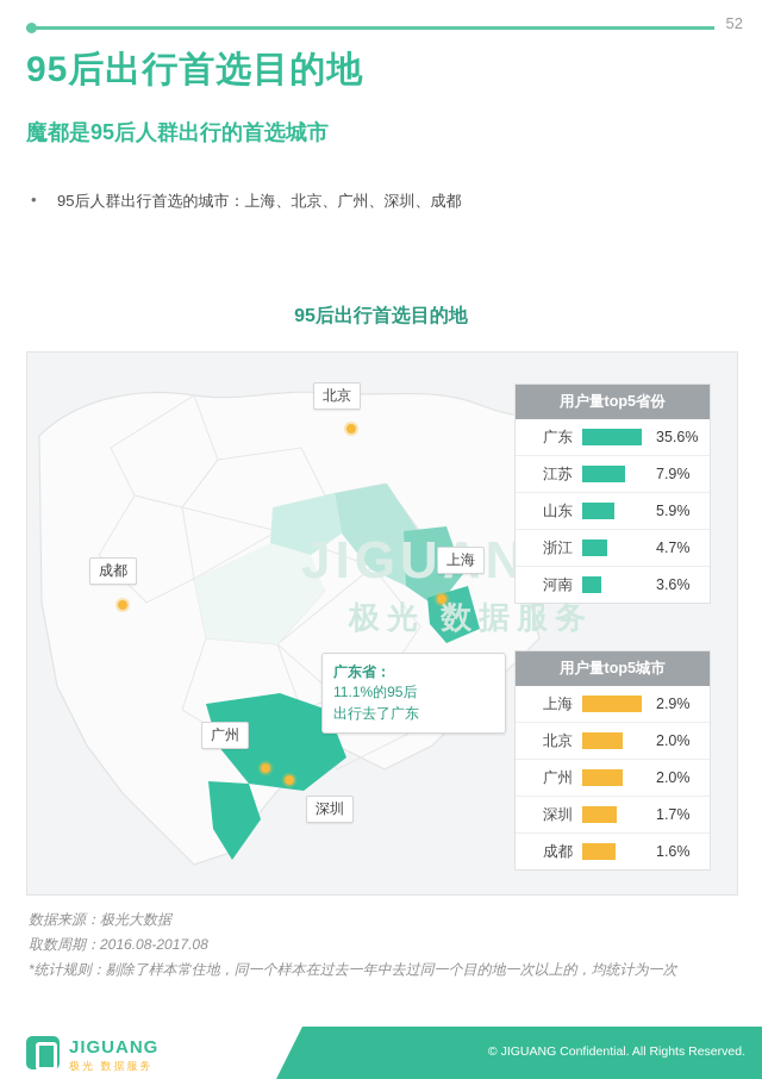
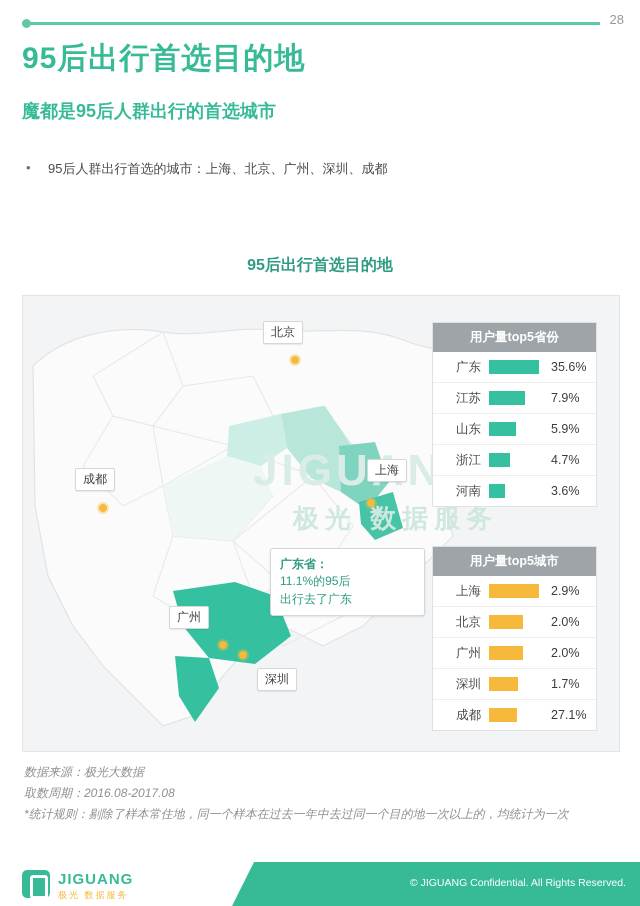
- 52
+ 28
  95后出行首选目的地
  魔都是95后人群出行的首选城市
  •
  95后人群出行首选的城市：上海、北京、广州、深圳、成都
  95后出行首选目的地
  JIGUN
  极光 数据服务
  北京
  成都
  上海
  广州
  深圳
  广东省：
  11.1%的95后
  出行去了广东
  用户量top5省份
  广东
  35.6%
  江苏
  7.9%
  山东
  5.9%
  浙江
  4.7%
  河南
  3.6%
  用户量top5城市
  上海
  2.9%
  北京
  2.0%
  广州
  2.0%
  深圳
  1.7%
  成都
- 1.6%
+ 27.1%
  数据来源：极光大数据
  取数周期：2016.08-2017.08
  *统计规则：剔除了样本常住地，同一个样本在过去一年中去过同一个目的地一次以上的，均统计为一次
  JIGUANG
  极光 数据服务
  © JIGUANG Confidential. All Rights Reserved.
